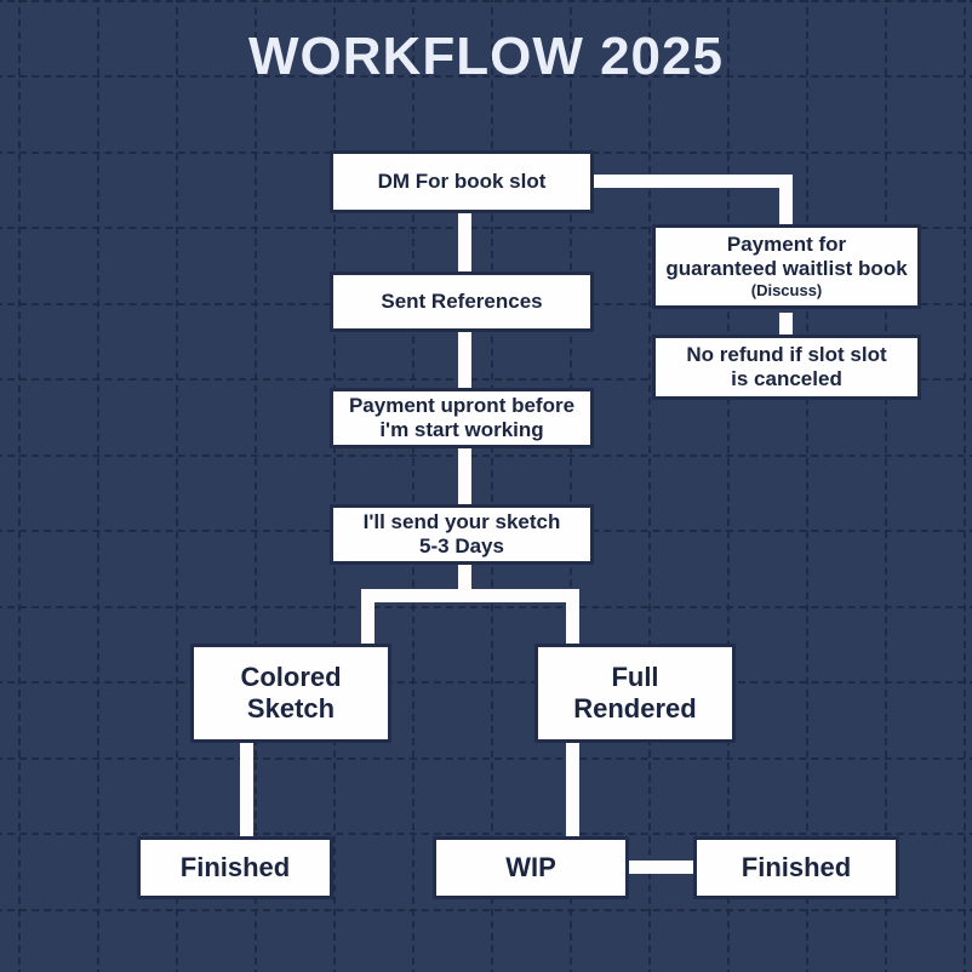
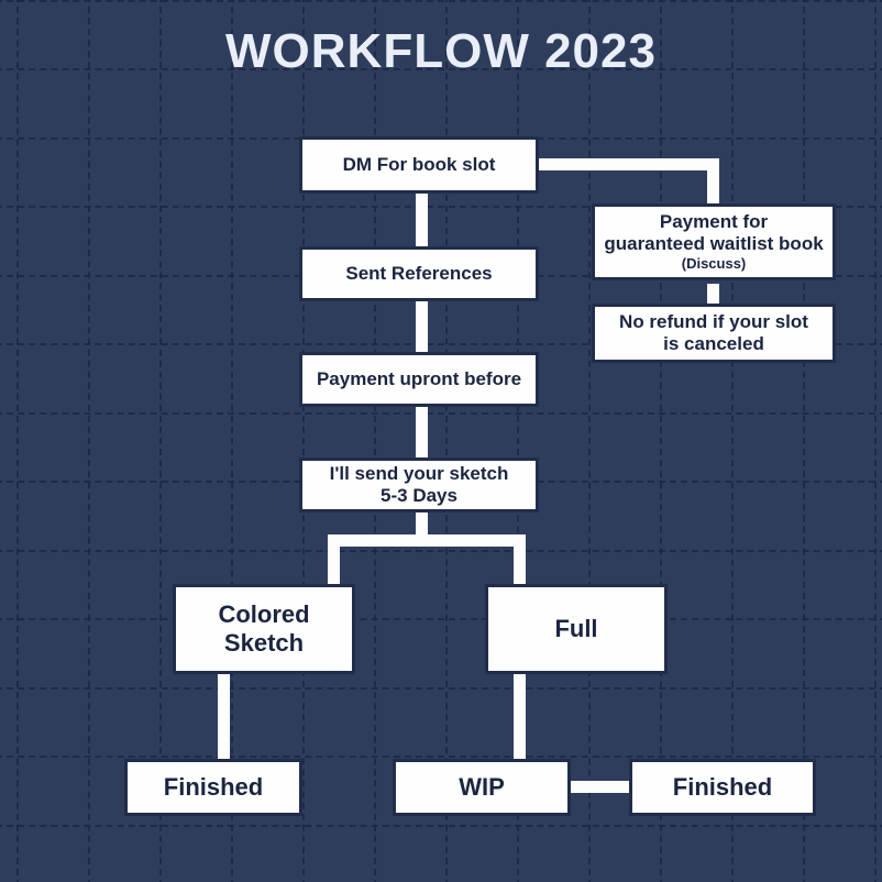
- WORKFLOW 2025
+ WORKFLOW 2023
  DM For book slot
  Payment for
  guaranteed waitlist book
  (Discuss)
- No refund if slot slot
+ No refund if your slot
  is canceled
  Sent References
  Payment upront before
- i'm start working
  I'll send your sketch
  5-3 Days
  Colored
  Sketch
  Full
- Rendered
  Finished
  WIP
  Finished
